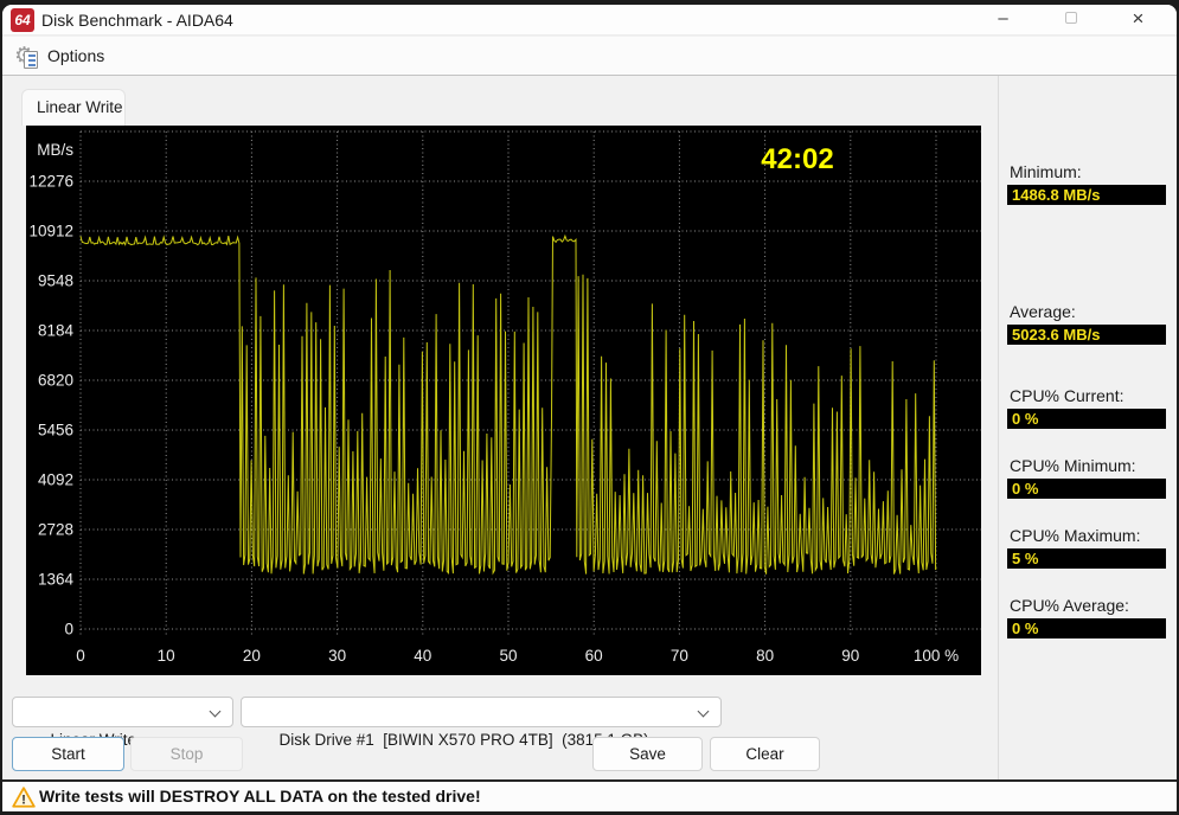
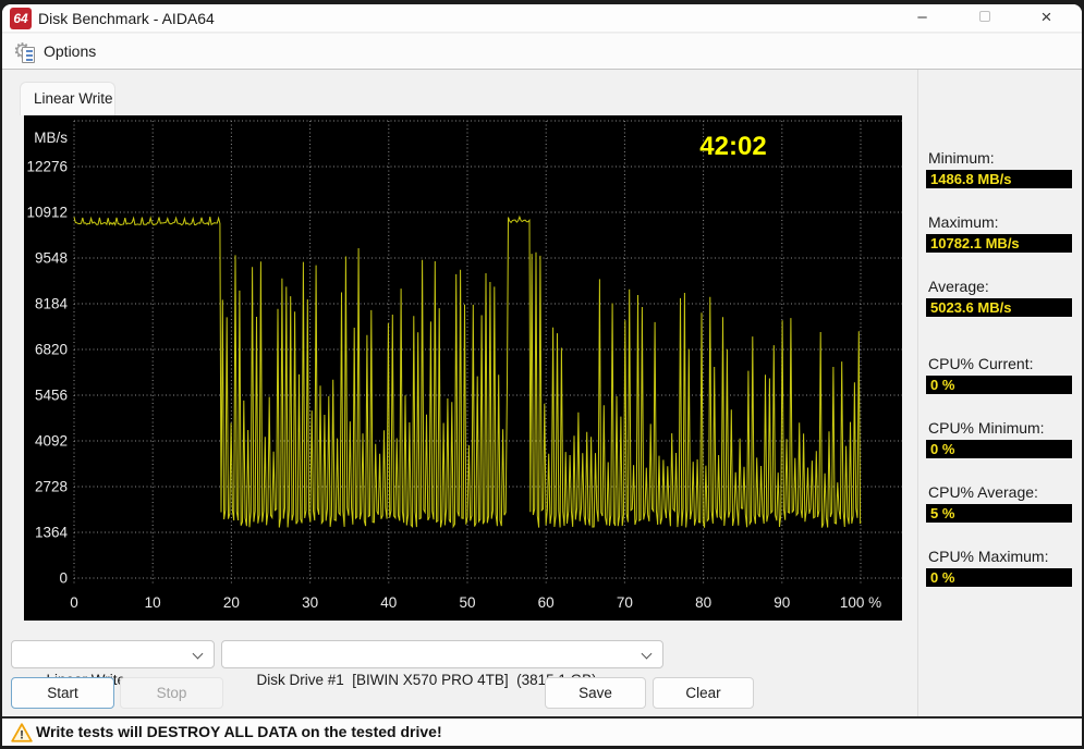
  64
  Disk Benchmark - AIDA64
  –
  ×
  Options
  Linear Write
  12276
  10912
  9548
  8184
  6820
  5456
  4092
  2728
  1364
  0
  0
  10
  20
  30
  40
  50
  60
  70
  80
  90
  100 %
  MB/s
  42:02
  Minimum:
  1486.8 MB/s
+ Maximum:
+ 10782.1 MB/s
  Average:
  5023.6 MB/s
  CPU% Current:
  0 %
  CPU% Minimum:
  0 %
- CPU% Maximum:
+ CPU% Average:
  5 %
- CPU% Average:
+ CPU% Maximum:
  0 %
  Disk Drive #1 [BIWIN X570 PRO 4TB] (381
  Start
  Stop
  Save
  Clear
  !
  Write tests will DESTROY ALL DATA on the tested drive!
